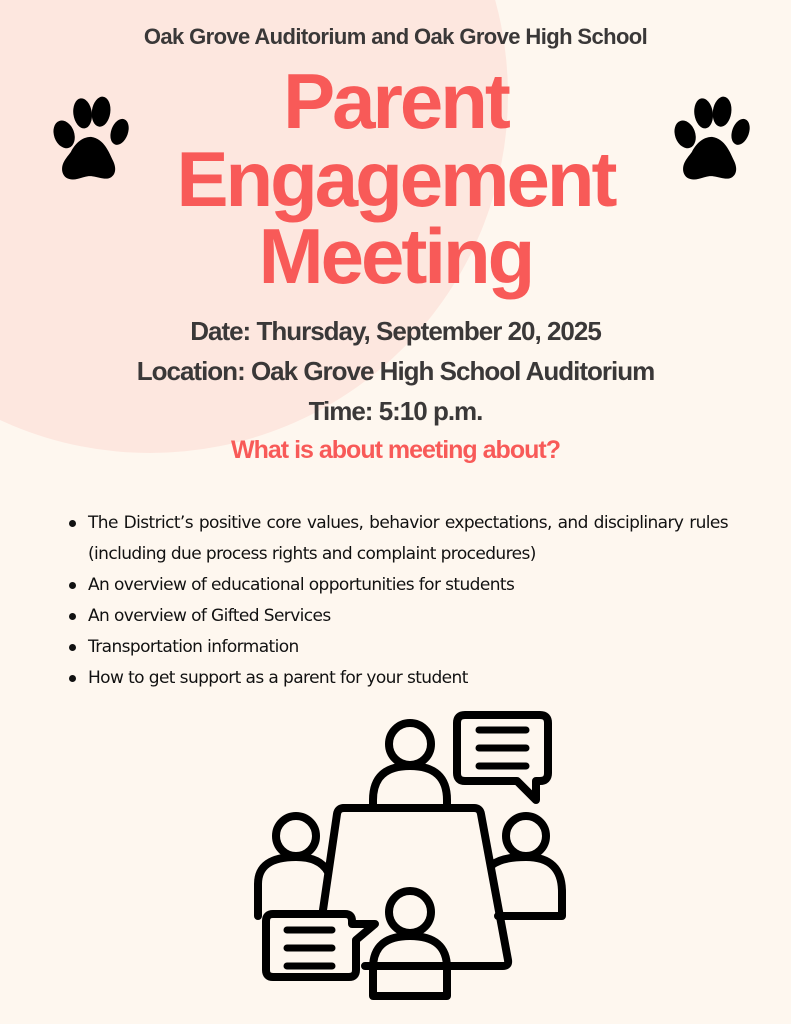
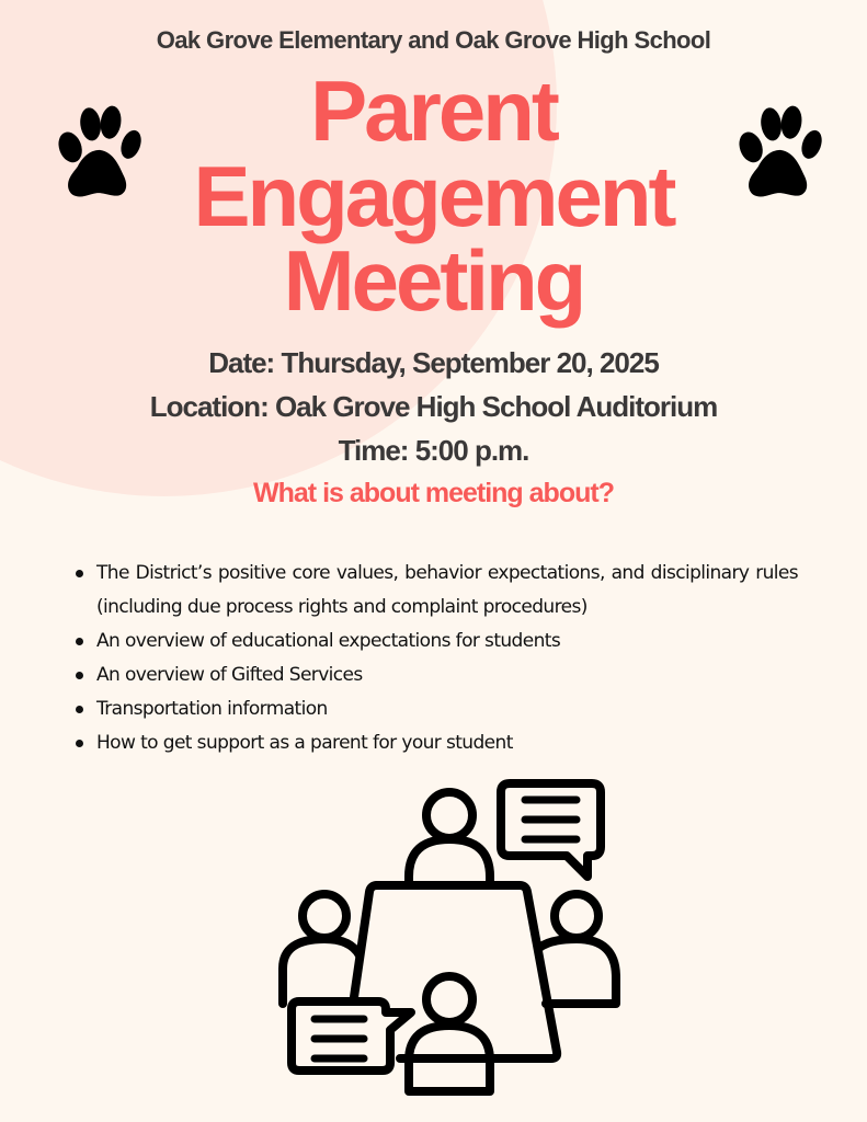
- Oak Grove Auditorium and Oak Grove High School
+ Oak Grove Elementary and Oak Grove High School
  Parent
  Engagement
  Meeting
  Date: Thursday, September 20, 2025
  Location: Oak Grove High School Auditorium
- Time: 5:10 p.m.
+ Time: 5:00 p.m.
  What is about meeting about?
  The District’s positive core values, behavior expectations, and disciplinary rules (including due process rights and complaint procedures)
- An overview of educational opportunities for students
+ An overview of educational expectations for students
  An overview of Gifted Services
  Transportation information
  How to get support as a parent for your student
